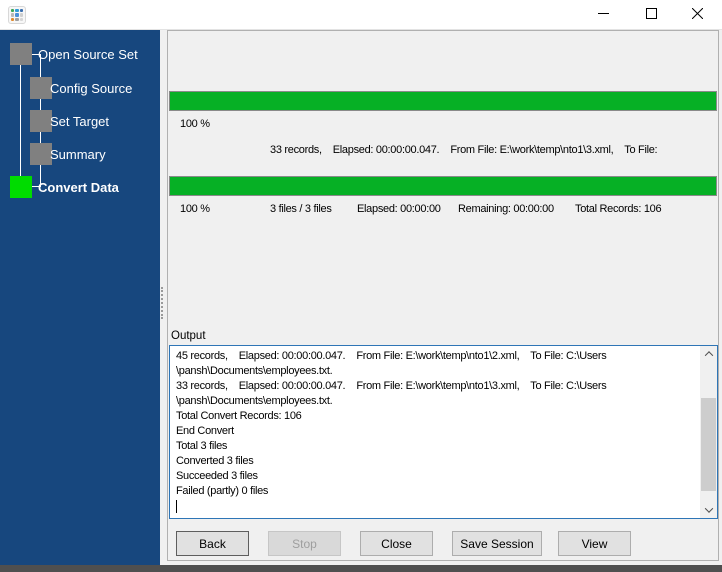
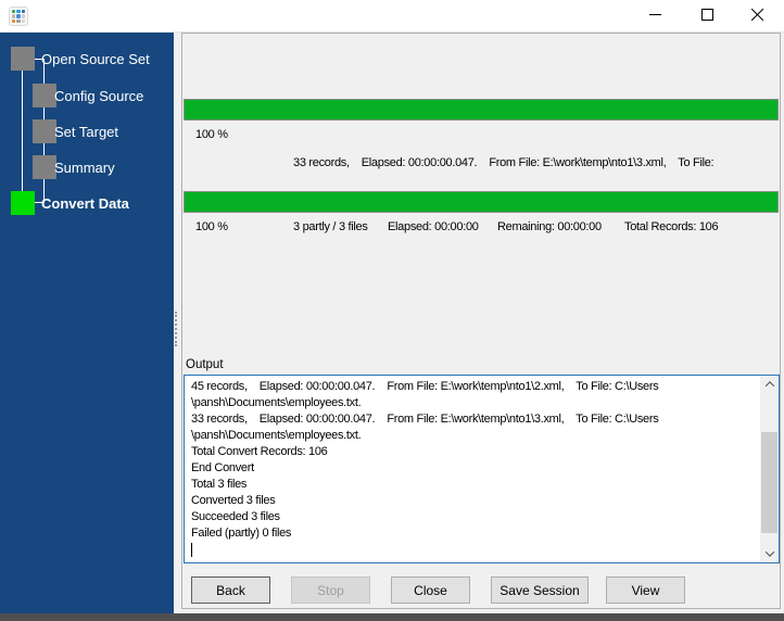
  Open Source Set
  Config Source
  Set Target
  Summary
  Convert Data
  100 %
  33 records, Elapsed: 00:00:00.047. From File: E:\work\temp\nto1\3.xml, To File:
  100 %
- 3 files / 3 files
+ 3 partly / 3 files
  Elapsed: 00:00:00
  Remaining: 00:00:00
  Total Records: 106
  Output
  45 records, Elapsed: 00:00:00.047. From File: E:\work\temp\nto1\2.xml, To File: C:\Users
  \pansh\Documents\employees.txt.
  33 records, Elapsed: 00:00:00.047. From File: E:\work\temp\nto1\3.xml, To File: C:\Users
  \pansh\Documents\employees.txt.
  Total Convert Records: 106
  End Convert
  Total 3 files
  Converted 3 files
  Succeeded 3 files
  Failed (partly) 0 files
  Back
  Stop
  Close
  Save Session
  View
